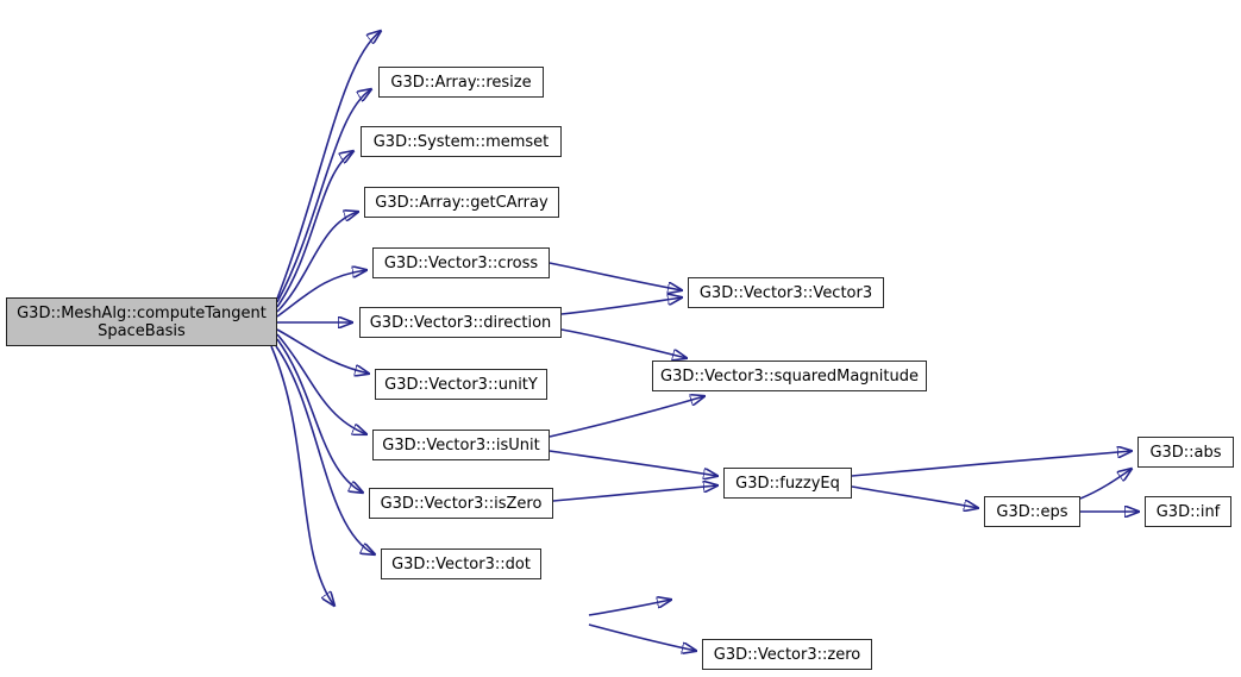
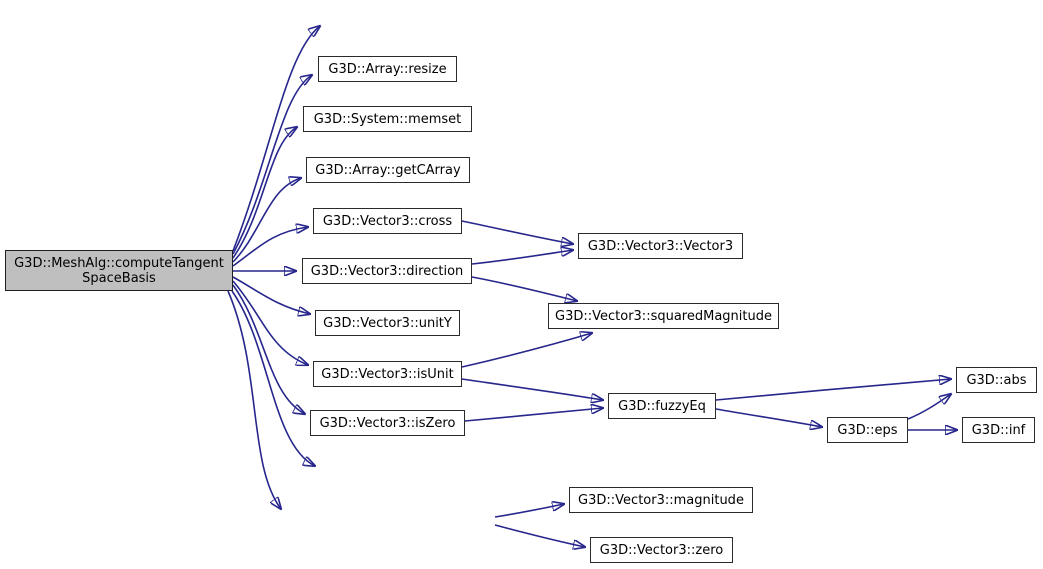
  G3D::MeshAlg::computeTangent
  SpaceBasis
  G3D::Array::resize
  G3D::System::memset
  G3D::Array::getCArray
  G3D::Vector3::cross
  G3D::Vector3::direction
  G3D::Vector3::unitY
  G3D::Vector3::isUnit
  G3D::Vector3::isZero
- G3D::Vector3::dot
  G3D::Vector3::Vector3
  G3D::Vector3::squaredMagnitude
  G3D::fuzzyEq
  G3D::abs
  G3D::eps
  G3D::inf
+ G3D::Vector3::magnitude
  G3D::Vector3::zero
